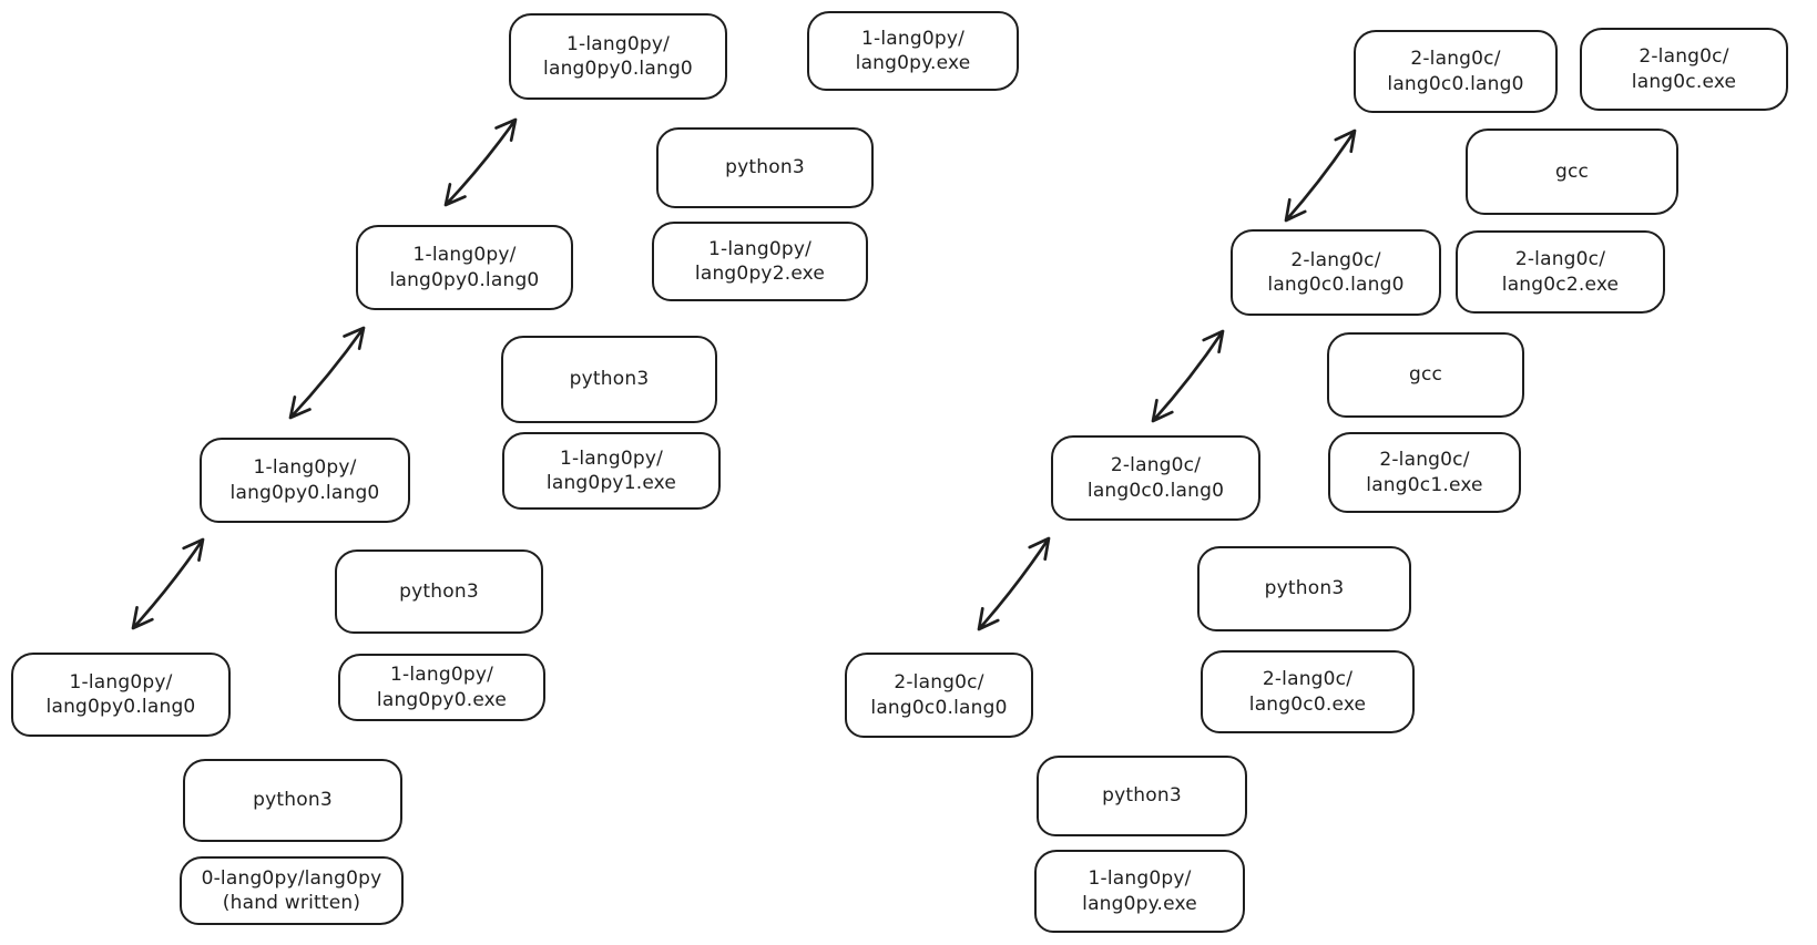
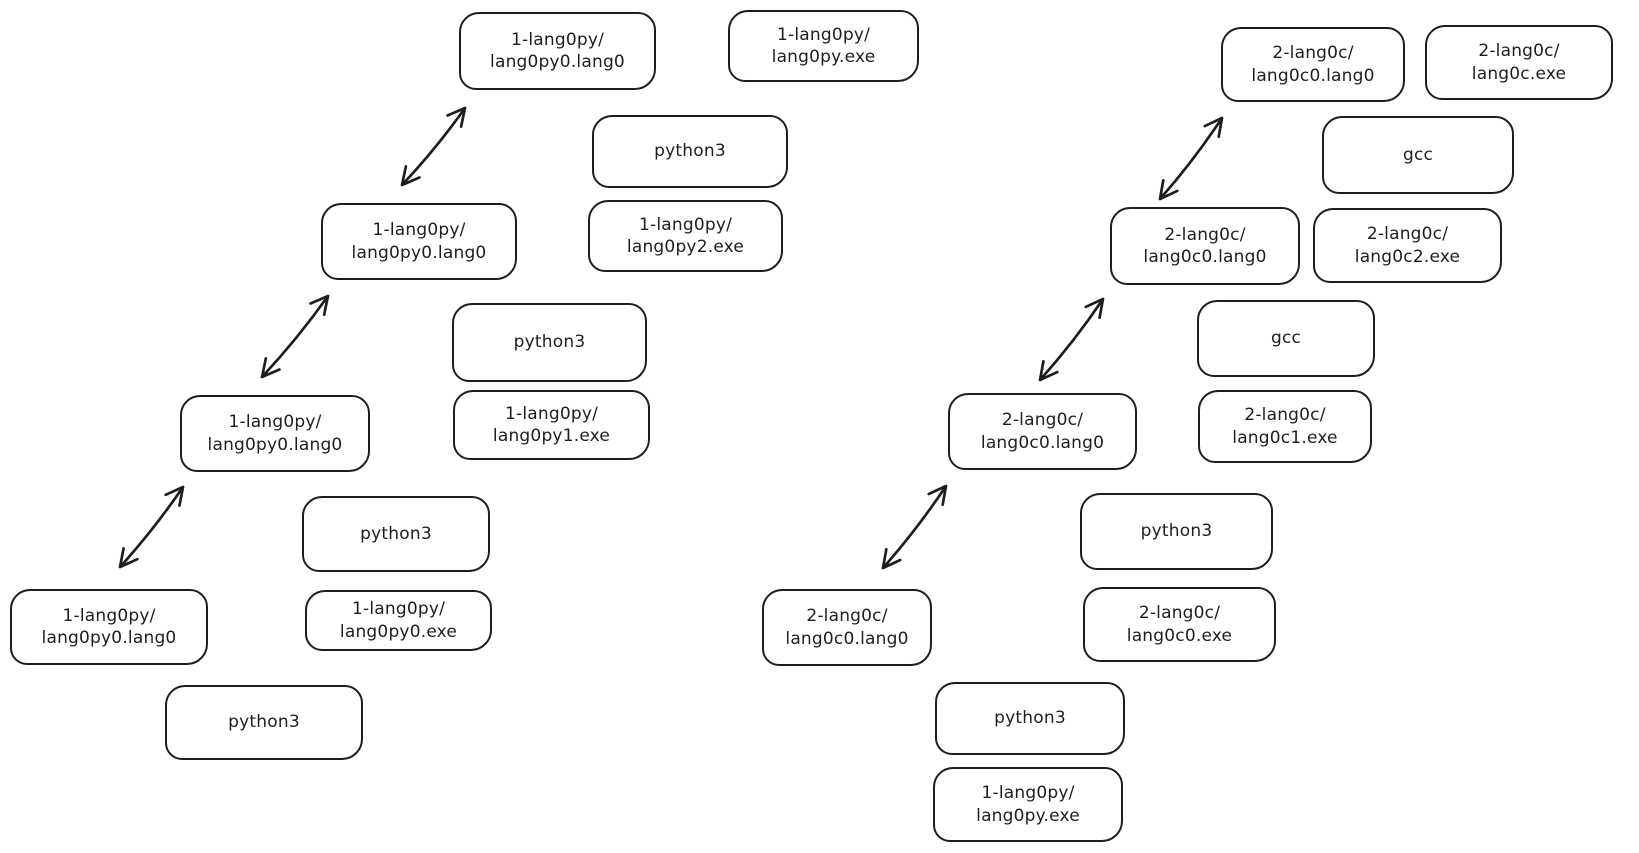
  1-lang0py/
  lang0py0.lang0
  python3
- 0-lang0py/lang0py
- (hand written)
  1-lang0py/
  lang0py0.lang0
  python3
  1-lang0py/
  lang0py0.exe
  1-lang0py/
  lang0py0.lang0
  python3
  1-lang0py/
  lang0py1.exe
  1-lang0py/
  lang0py0.lang0
  python3
  1-lang0py/
  lang0py2.exe
  1-lang0py/
  lang0py.exe
  2-lang0c/
  lang0c0.lang0
  python3
  1-lang0py/
  lang0py.exe
  2-lang0c/
  lang0c0.lang0
  python3
  2-lang0c/
  lang0c0.exe
  2-lang0c/
  lang0c0.lang0
  gcc
  2-lang0c/
  lang0c1.exe
  2-lang0c/
  lang0c0.lang0
  gcc
  2-lang0c/
  lang0c2.exe
  2-lang0c/
  lang0c.exe
